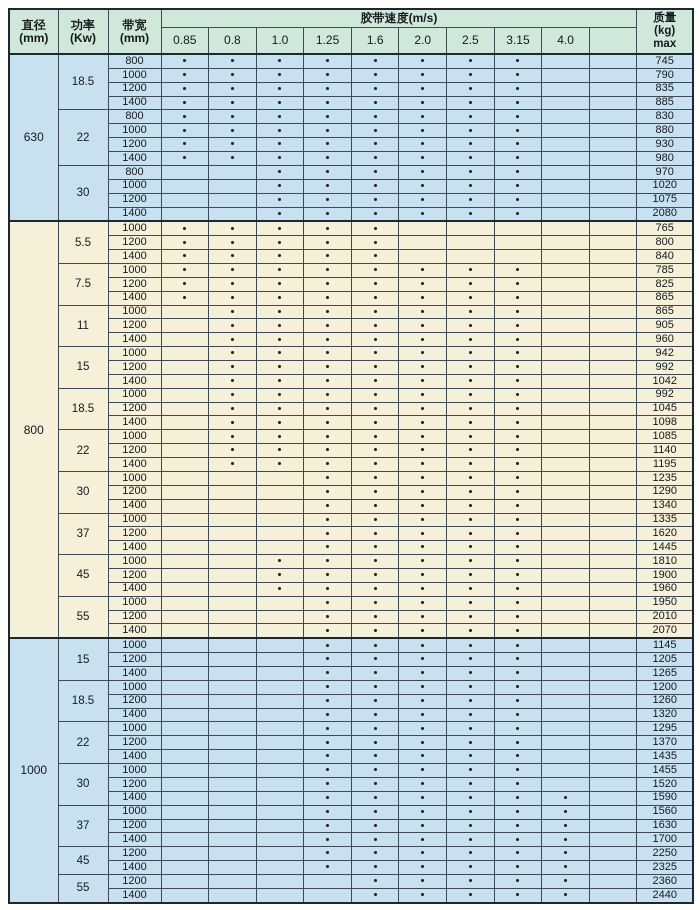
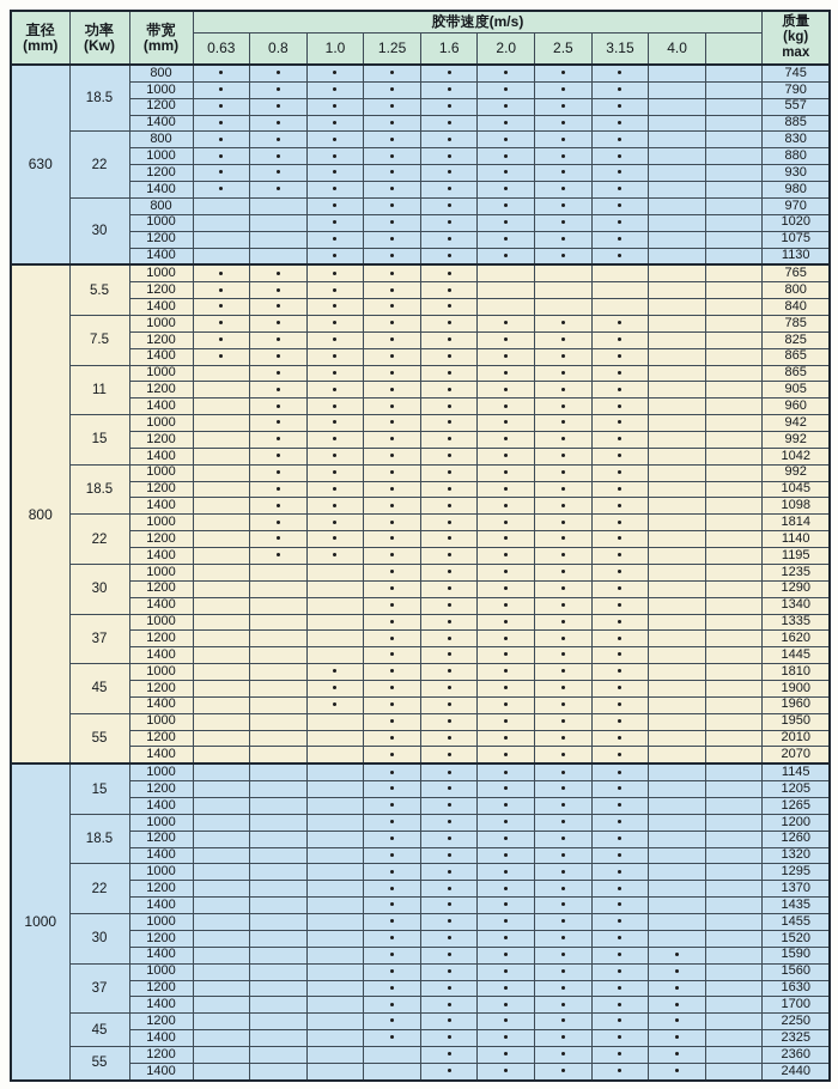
  直径 (mm)	功率 (Kw)	带宽 (mm)	胶带速度(m/s)	质量 (kg) max
- 0.85	0.8	1.0	1.25	1.6	2.0	2.5	3.15	4.0
+ 0.63	0.8	1.0	1.25	1.6	2.0	2.5	3.15	4.0
  630	18.5	800											745
  1000											790
- 1200											835
+ 1200											557
  1400											885
  22	800											830
  1000											880
  1200											930
  1400											980
  30	800											970
  1000											1020
  1200											1075
- 1400											2080
+ 1400											1130
  800	5.5	1000											765
  1200											800
  1400											840
  7.5	1000											785
  1200											825
  1400											865
  11	1000											865
  1200											905
  1400											960
  15	1000											942
  1200											992
  1400											1042
  18.5	1000											992
  1200											1045
  1400											1098
- 22	1000											1085
+ 22	1000											1814
  1200											1140
  1400											1195
  30	1000											1235
  1200											1290
  1400											1340
  37	1000											1335
  1200											1620
  1400											1445
  45	1000											1810
  1200											1900
  1400											1960
  55	1000											1950
  1200											2010
  1400											2070
  1000	15	1000											1145
  1200											1205
  1400											1265
  18.5	1000											1200
  1200											1260
  1400											1320
  22	1000											1295
  1200											1370
  1400											1435
  30	1000											1455
  1200											1520
  1400											1590
  37	1000											1560
  1200											1630
  1400											1700
  45	1200											2250
  1400											2325
  55	1200											2360
  1400											2440
